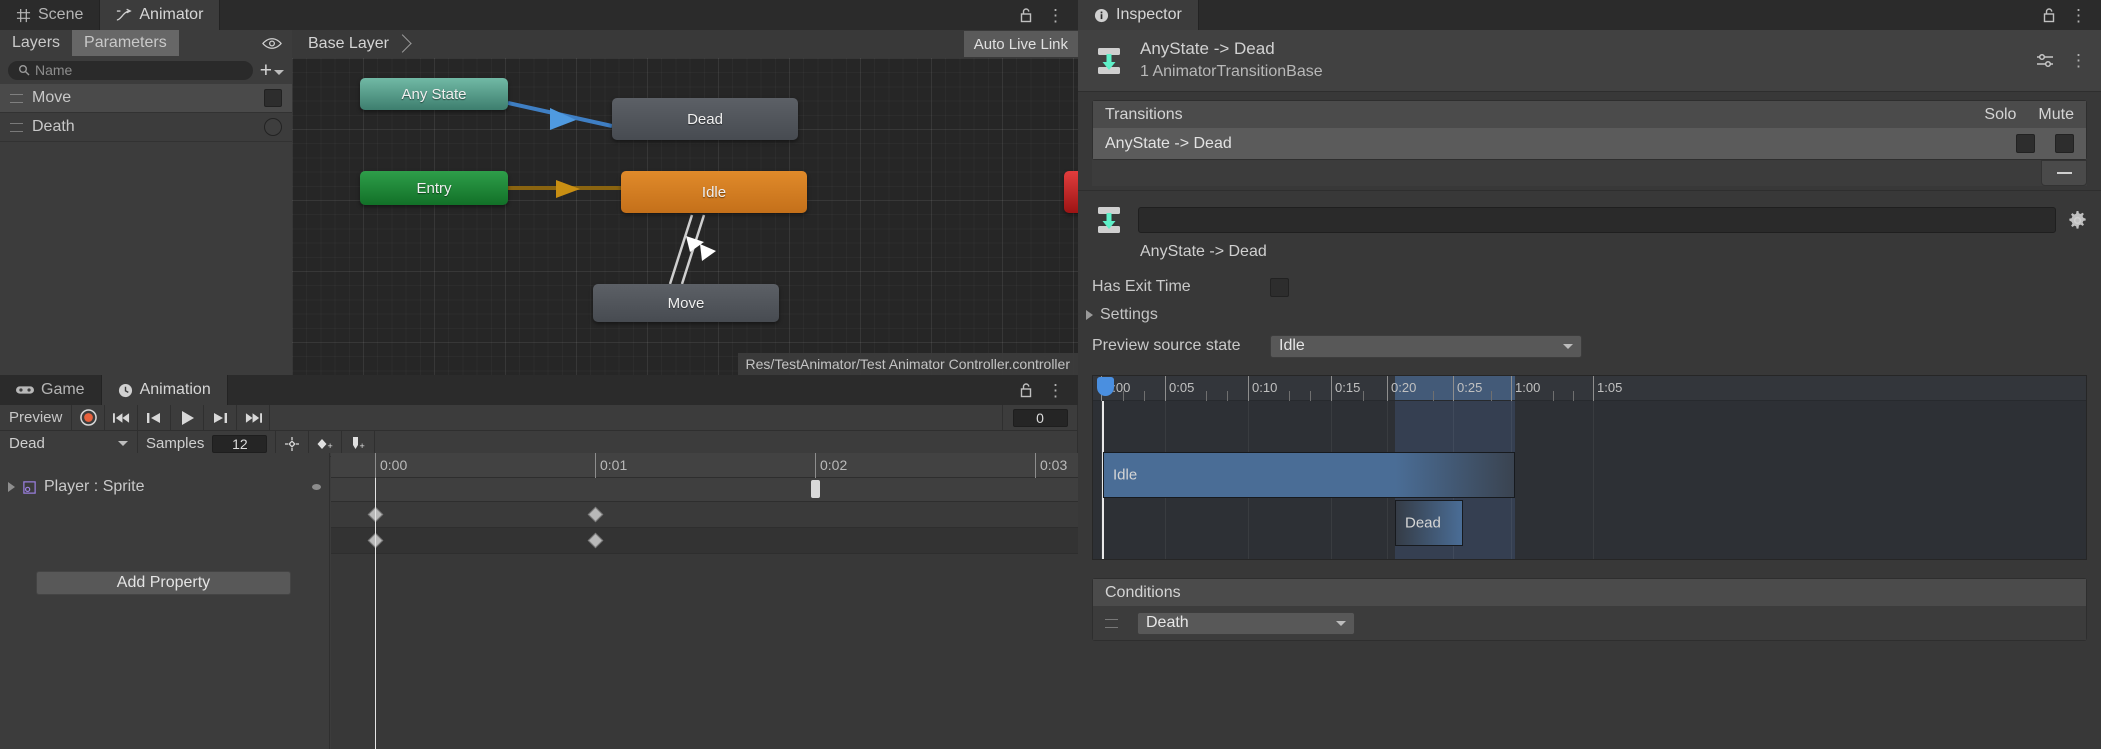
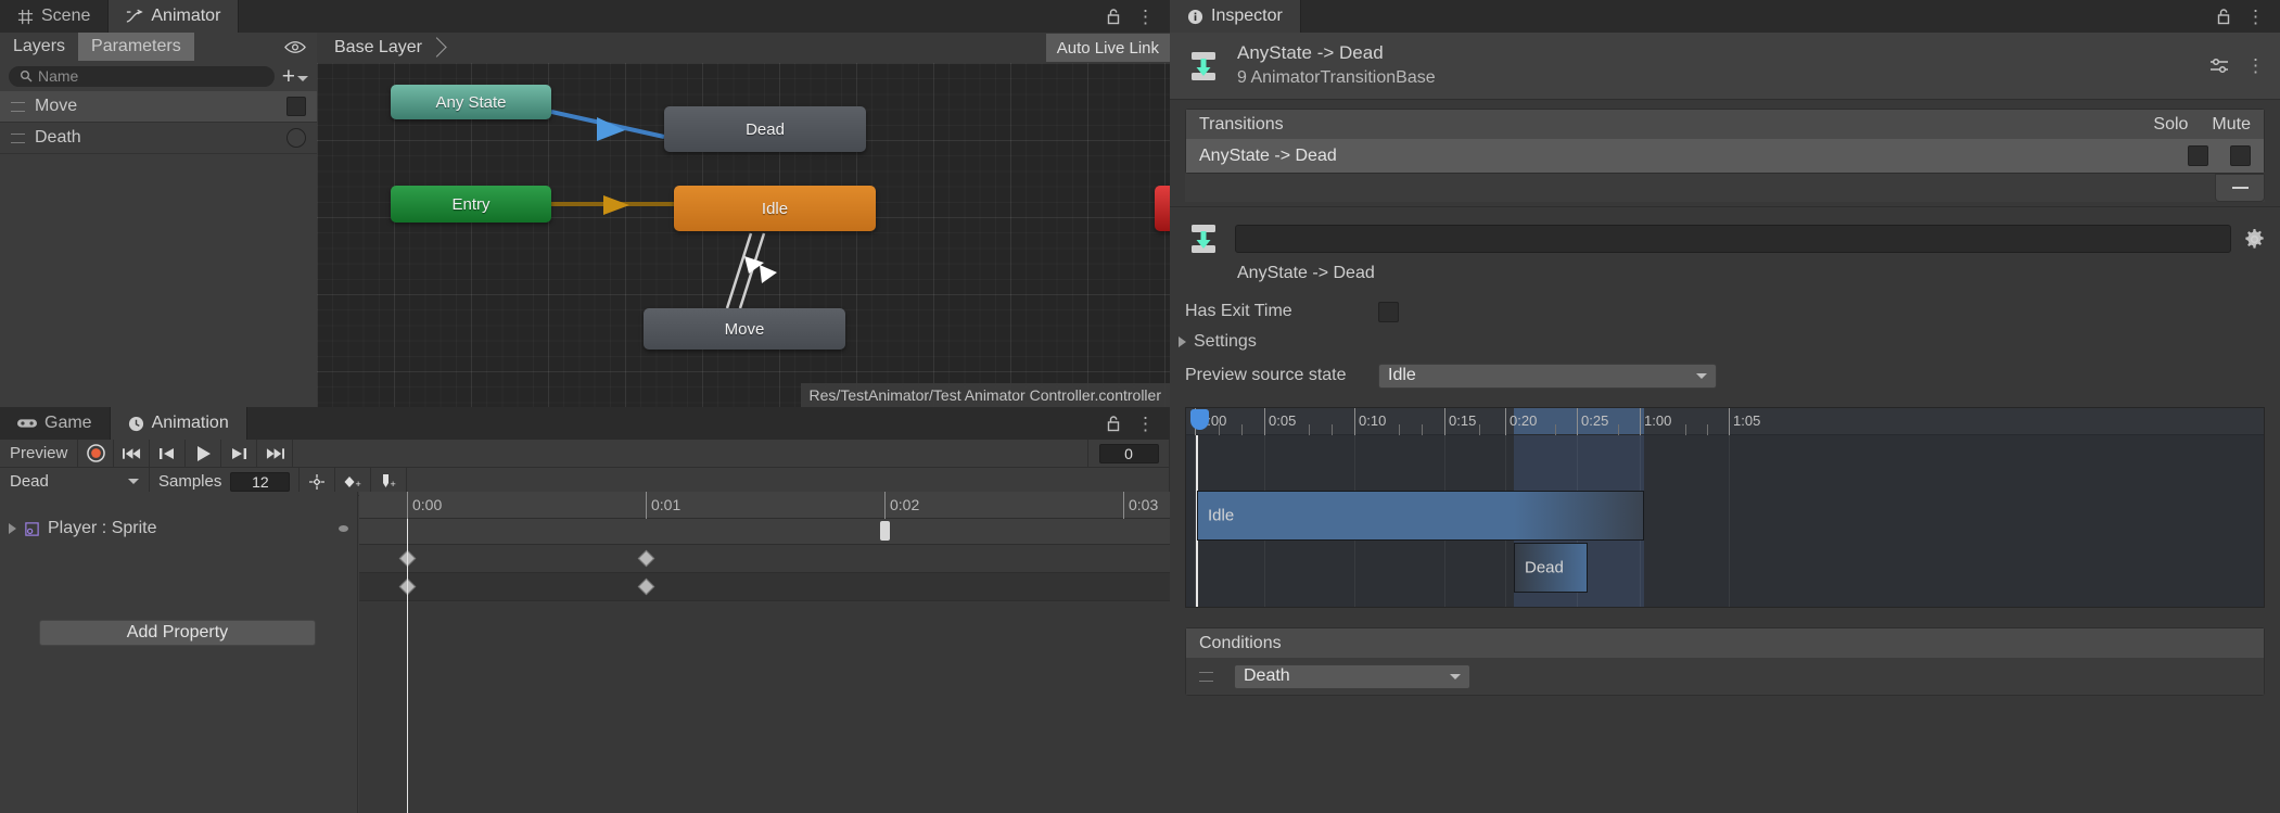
  Scene
  Animator
  ⋮
  Layers
  Parameters
  Name
  +
  Move
  Death
  Base Layer
  Auto Live Link
  Any State
  Dead
  Entry
  Idle
  Move
  Res/TestAnimator/Test Animator Controller.controller
  Game
  Animation
  ⋮
  Preview
  0
  Dead
  Samples
  12
  +
  +
  Player : Sprite
  Add Property
  0:00
  0:01
  0:02
  0:03
  Inspector
  ⋮
  AnyState -> Dead
- 1 AnimatorTransitionBase
+ 9 AnimatorTransitionBase
  ⋮
  Transitions
  Solo
  Mute
  AnyState -> Dead
  AnyState -> Dead
  Has Exit Time
  Settings
  Preview source state
  Idle
  :00
  0:05
  0:10
  0:15
  0:20
  0:25
  1:00
  1:05
  Idle
  Dead
  Conditions
  Death
